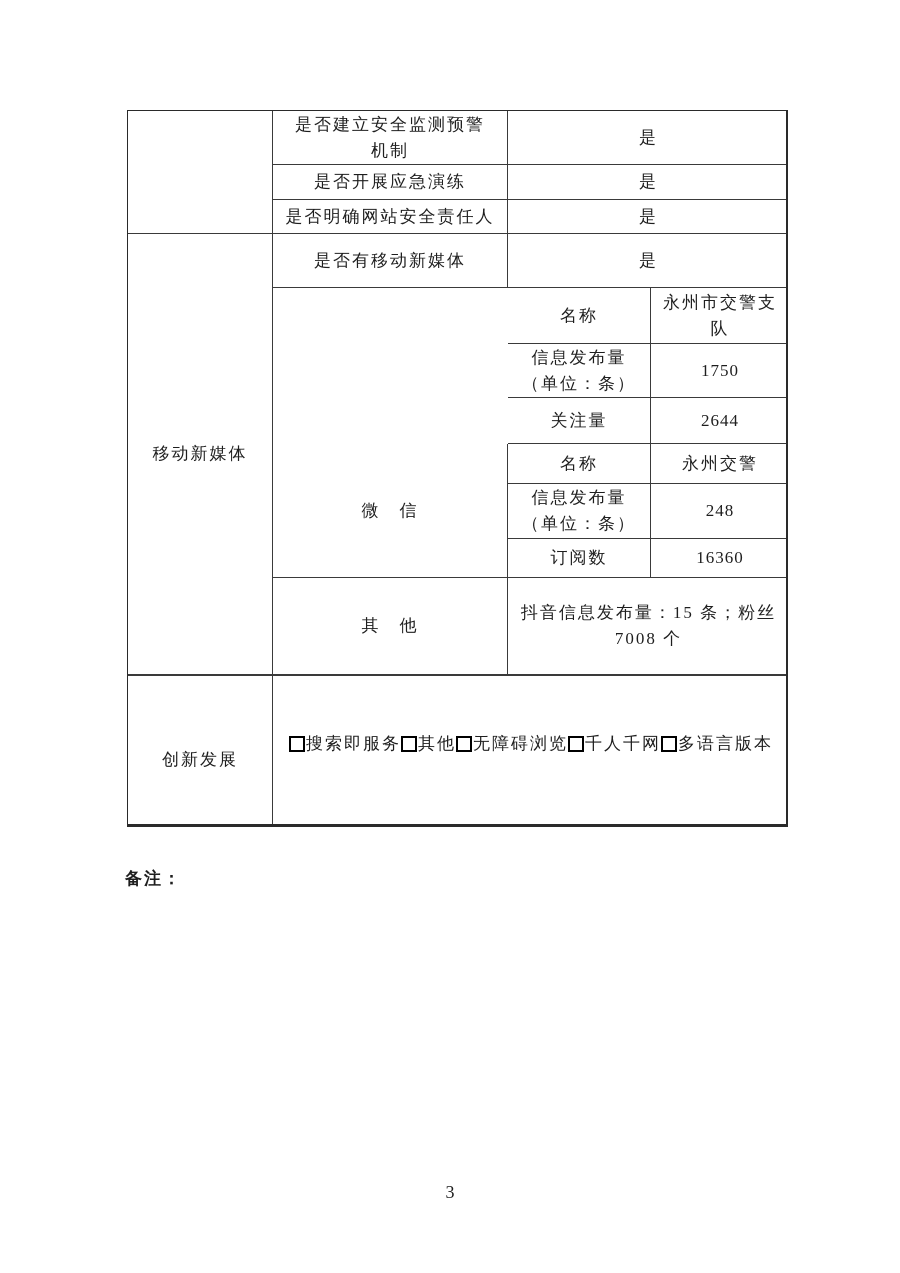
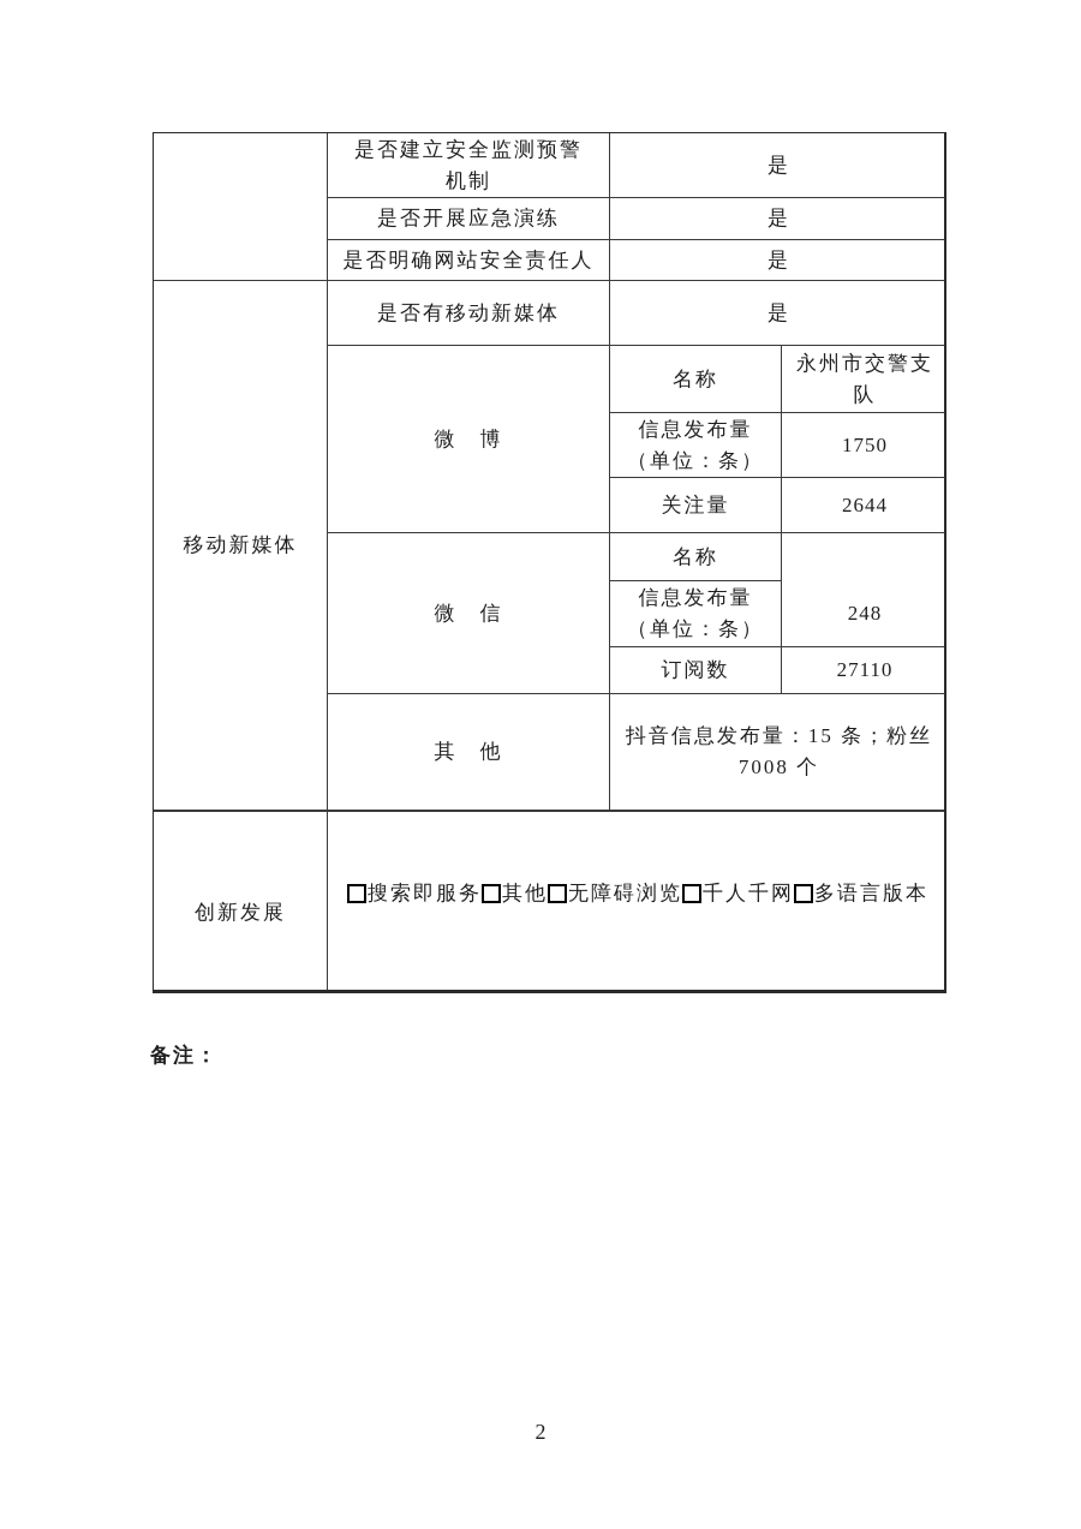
  是否建立安全监测预警
  机制
  是
  是否开展应急演练
  是
  是否明确网站安全责任人
  是
  移动新媒体
  是否有移动新媒体
  是
+ 微 博
  名称
  永州市交警支
  队
  信息发布量
  （单位：条）
  1750
  关注量
  2644
  微 信
  名称
- 永州交警
  信息发布量
  （单位：条）
  248
  订阅数
- 16360
+ 27110
  其 他
  抖音信息发布量：15 条；粉丝
  7008 个
  创新发展
  搜索即服务
  其他
  无障碍浏览
  千人千网
  多语言版本
  备注：
- 3
+ 2
